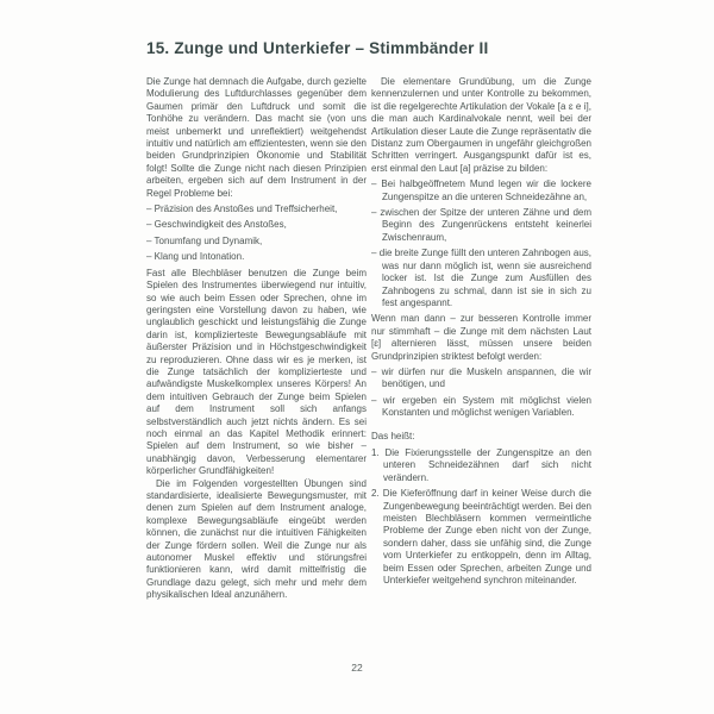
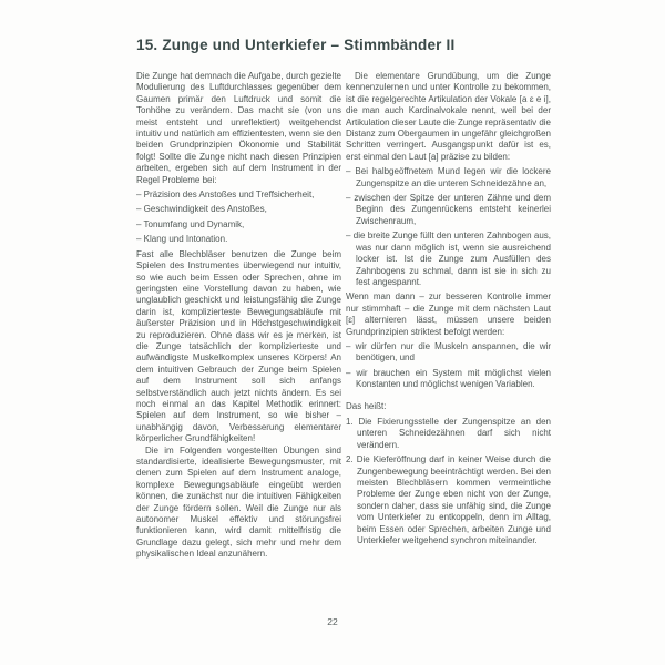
  15. Zunge und Unterkiefer – Stimmbänder II
- Die Zunge hat demnach die Aufgabe, durch gezielte Modulierung des Luftdurchlasses gegenüber dem Gaumen primär den Luftdruck und somit die Tonhöhe zu verändern. Das macht sie (von uns meist unbemerkt und unreflektiert) weitgehendst intuitiv und natürlich am effizientesten, wenn sie den beiden Grundprinzipien Ökonomie und Stabilität folgt! Sollte die Zunge nicht nach diesen Prinzipien arbeiten, ergeben sich auf dem Instrument in der Regel Probleme bei:
+ Die Zunge hat demnach die Aufgabe, durch gezielte Modulierung des Luftdurchlasses gegenüber dem Gaumen primär den Luftdruck und somit die Tonhöhe zu verändern. Das macht sie (von uns meist entsteht und unreflektiert) weitgehendst intuitiv und natürlich am effizientesten, wenn sie den beiden Grundprinzipien Ökonomie und Stabilität folgt! Sollte die Zunge nicht nach diesen Prinzipien arbeiten, ergeben sich auf dem Instrument in der Regel Probleme bei:
  – Präzision des Anstoßes und Treffsicherheit,
  – Geschwindigkeit des Anstoßes,
  – Tonumfang und Dynamik,
  – Klang und Intonation.
  Fast alle Blechbläser benutzen die Zunge beim Spielen des Instrumentes überwiegend nur intuitiv, so wie auch beim Essen oder Sprechen, ohne im geringsten eine Vorstellung davon zu haben, wie unglaublich geschickt und leistungsfähig die Zunge darin ist, komplizierteste Bewegungsabläufe mit äußerster Präzision und in Höchstgeschwindigkeit zu reproduzieren. Ohne dass wir es je merken, ist die Zunge tatsächlich der komplizierteste und aufwändigste Muskelkomplex unseres Körpers! An dem intuitiven Gebrauch der Zunge beim Spielen auf dem Instrument soll sich anfangs selbstverständlich auch jetzt nichts ändern. Es sei noch einmal an das Kapitel Methodik erinnert: Spielen auf dem Instrument, so wie bisher – unabhängig davon, Verbesserung elementarer körperlicher Grundfähigkeiten!
  Die im Folgenden vorgestellten Übungen sind standardisierte, idealisierte Bewegungsmuster, mit denen zum Spielen auf dem Instrument analoge, komplexe Bewegungsabläufe eingeübt werden können, die zunächst nur die intuitiven Fähigkeiten der Zunge fördern sollen. Weil die Zunge nur als autonomer Muskel effektiv und störungsfrei funktionieren kann, wird damit mittelfristig die Grundlage dazu gelegt, sich mehr und mehr dem physikalischen Ideal anzunähern.
  Die elementare Grundübung, um die Zunge kennenzulernen und unter Kontrolle zu bekommen, ist die regelgerechte Artikulation der Vokale [a ɛ e i], die man auch Kardinalvokale nennt, weil bei der Artikulation dieser Laute die Zunge repräsentativ die Distanz zum Obergaumen in ungefähr gleichgroßen Schritten verringert. Ausgangspunkt dafür ist es, erst einmal den Laut [a] präzise zu bilden:
  – Bei halbgeöffnetem Mund legen wir die lockere Zungenspitze an die unteren Schneidezähne an,
  – zwischen der Spitze der unteren Zähne und dem Beginn des Zungenrückens entsteht keinerlei Zwischenraum,
  – die breite Zunge füllt den unteren Zahnbogen aus, was nur dann möglich ist, wenn sie ausreichend locker ist. Ist die Zunge zum Ausfüllen des Zahnbogens zu schmal, dann ist sie in sich zu fest angespannt.
  Wenn man dann – zur besseren Kontrolle immer nur stimmhaft – die Zunge mit dem nächsten Laut [ɛ] alternieren lässt, müssen unsere beiden Grundprinzipien striktest befolgt werden:
  – wir dürfen nur die Muskeln anspannen, die wir benötigen, und
- – wir ergeben ein System mit möglichst vielen Konstanten und möglichst wenigen Variablen.
+ – wir brauchen ein System mit möglichst vielen Konstanten und möglichst wenigen Variablen.
  Das heißt:
  1. Die Fixierungsstelle der Zungenspitze an den unteren Schneidezähnen darf sich nicht verändern.
  2. Die Kieferöffnung darf in keiner Weise durch die Zungenbewegung beeinträchtigt werden. Bei den meisten Blechbläsern kommen vermeintliche Probleme der Zunge eben nicht von der Zunge, sondern daher, dass sie unfähig sind, die Zunge vom Unterkiefer zu entkoppeln, denn im Alltag, beim Essen oder Sprechen, arbeiten Zunge und Unterkiefer weitgehend synchron miteinander.
  22
